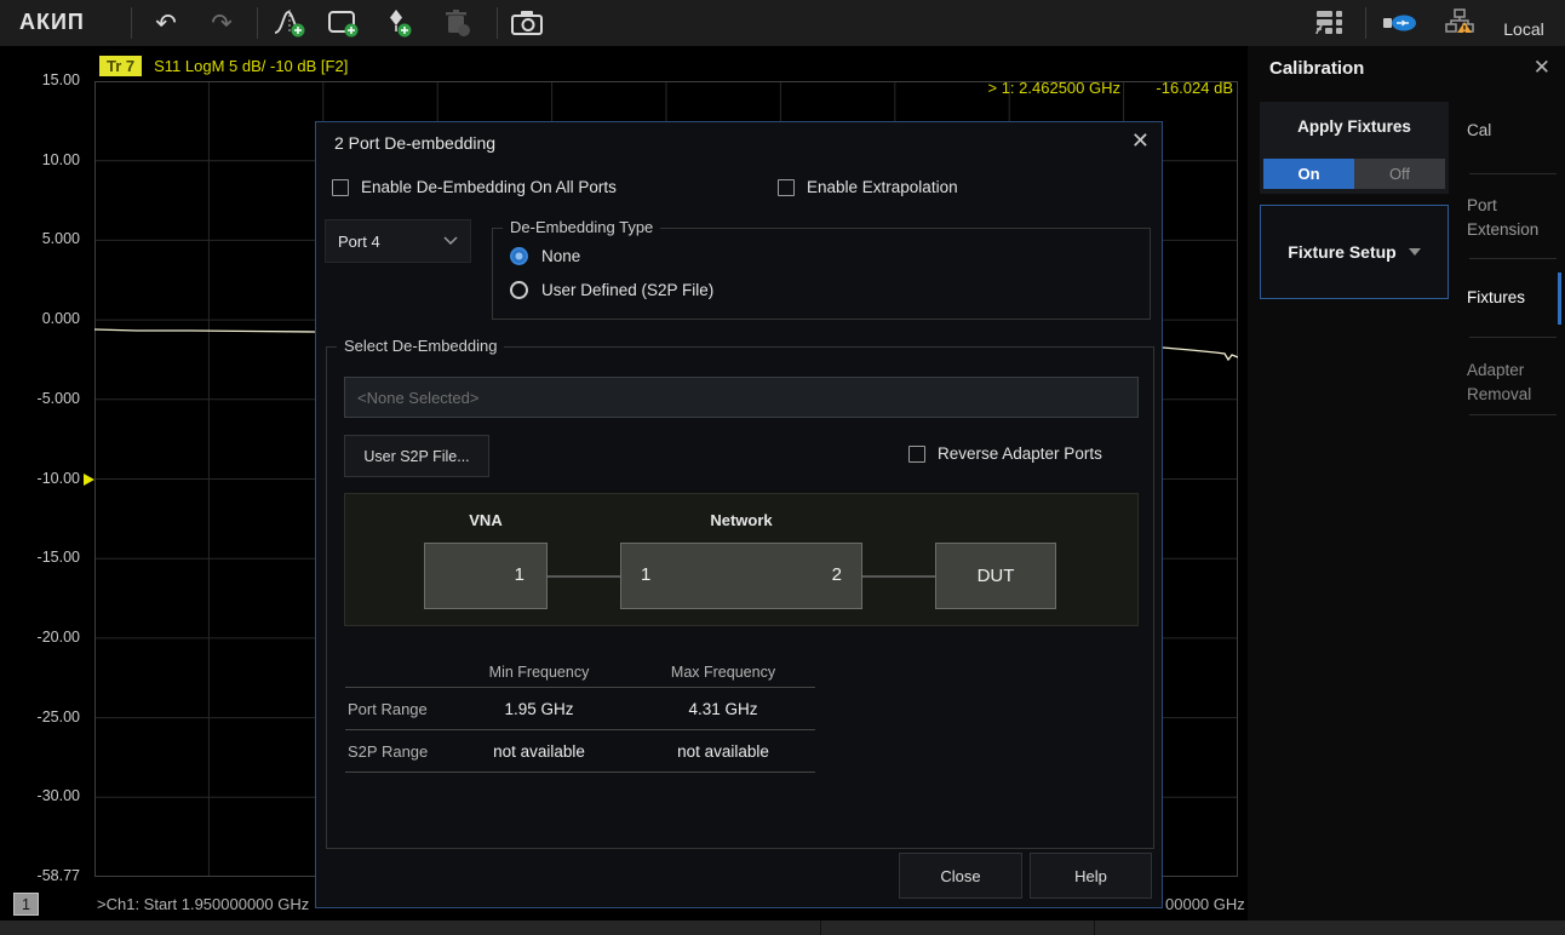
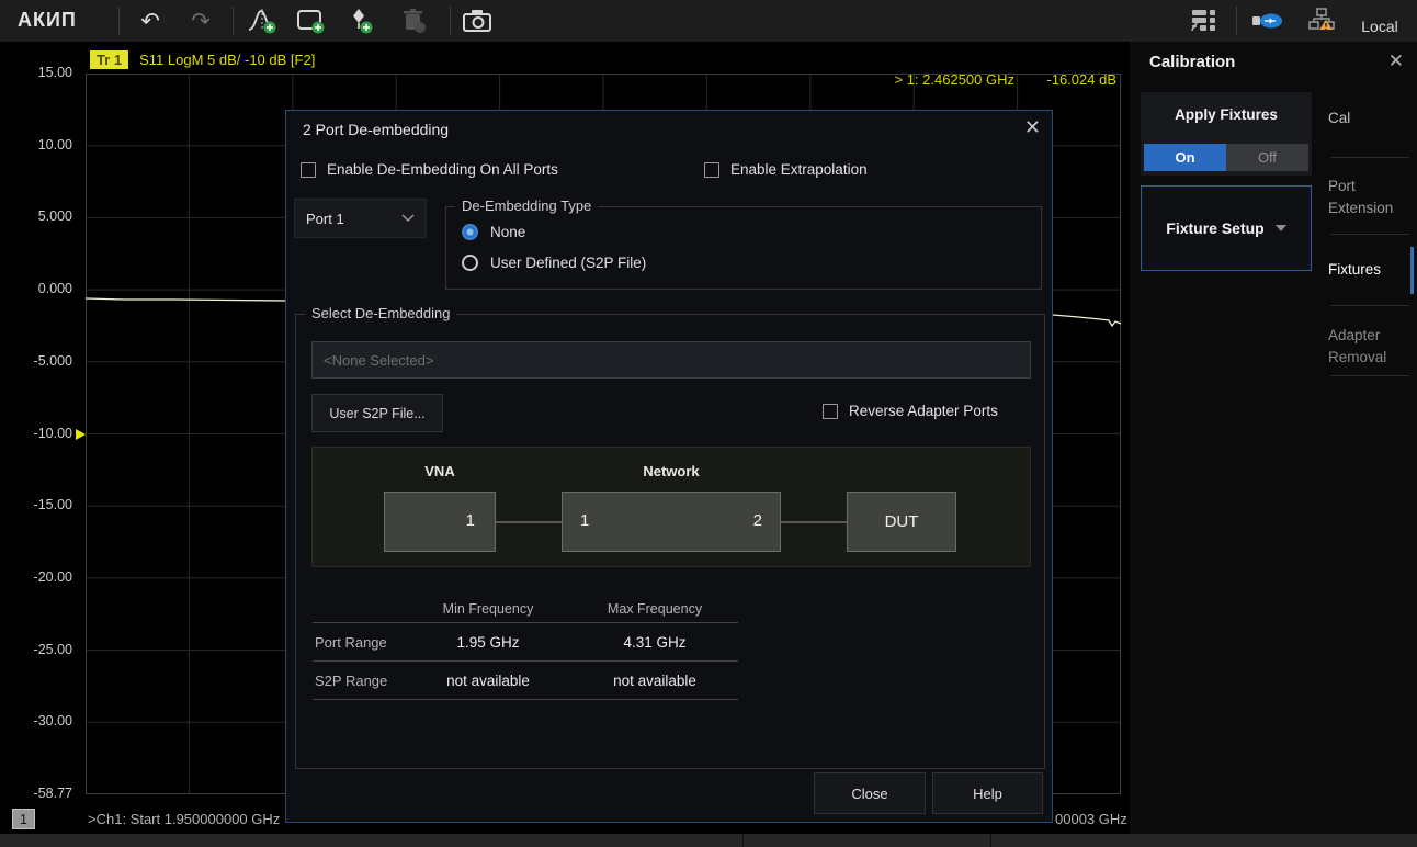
  АКИП
  ↶
  ↷
  Local
- Tr 7
+ Tr 1
  S11 LogM 5 dB/ -10 dB [F2]
  > 1: 2.462500 GHz
  -16.024 dB
  15.00
  10.00
  5.000
  0.000
  -5.000
  -10.00
  -15.00
  -20.00
  -25.00
  -30.00
  -58.77
  1
  >Ch1: Start 1.950000000 GHz
- 00000 GHz
+ 00003 GHz
  Calibration
  ✕
  Apply Fixtures
  On
  Off
  Fixture Setup
  Cal
  Port Extension
  Fixtures
  Adapter Removal
  2 Port De-embedding
  ✕
  Enable De-Embedding On All Ports
  Enable Extrapolation
- Port 4
+ Port 1
  De-Embedding Type
  None
  User Defined (S2P File)
  Select De-Embedding
  <None Selected>
  User S2P File...
  Reverse Adapter Ports
  VNA
  Network
  1
  1
  2
  DUT
  Min Frequency
  Max Frequency
  Port Range
  1.95 GHz
  4.31 GHz
  S2P Range
  not available
  not available
  Close
  Help
